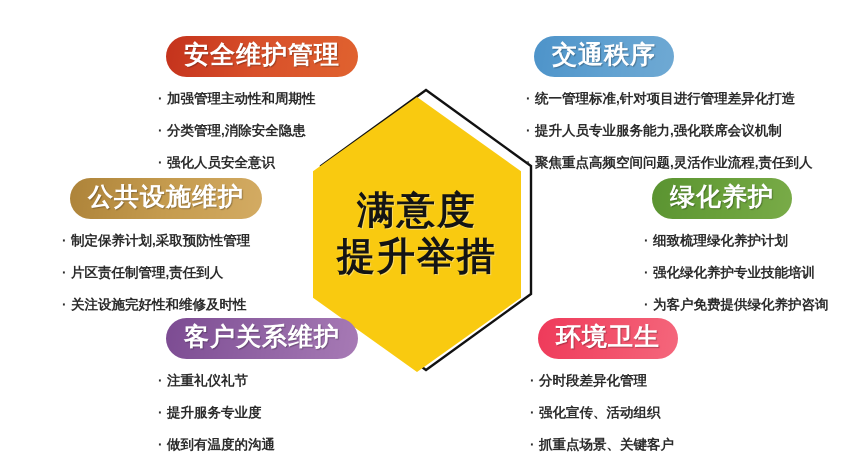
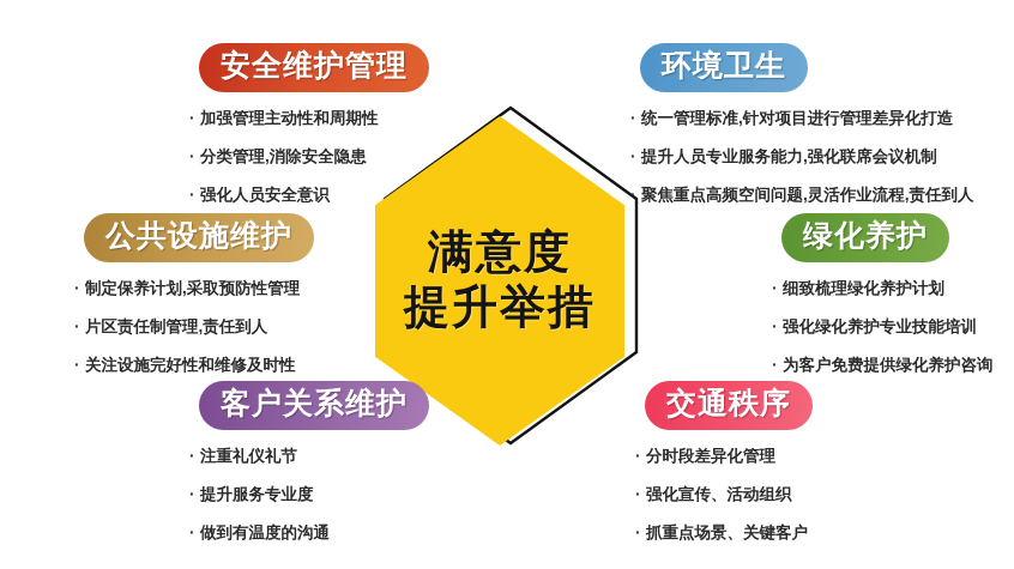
  满意度
  提升举措
  安全维护管理
  · 加强管理主动性和周期性
  · 分类管理,消除安全隐患
  · 强化人员安全意识
- 交通秩序
+ 环境卫生
  · 统一管理标准,针对项目进行管理差异化打造
  · 提升人员专业服务能力,强化联席会议机制
  · 聚焦重点高频空间问题,灵活作业流程,责任到人
  公共设施维护
  · 制定保养计划,采取预防性管理
  · 片区责任制管理,责任到人
  · 关注设施完好性和维修及时性
  绿化养护
  · 细致梳理绿化养护计划
  · 强化绿化养护专业技能培训
  · 为客户免费提供绿化养护咨询
  客户关系维护
  · 注重礼仪礼节
  · 提升服务专业度
  · 做到有温度的沟通
- 环境卫生
+ 交通秩序
  · 分时段差异化管理
  · 强化宣传、活动组织
  · 抓重点场景、关键客户
